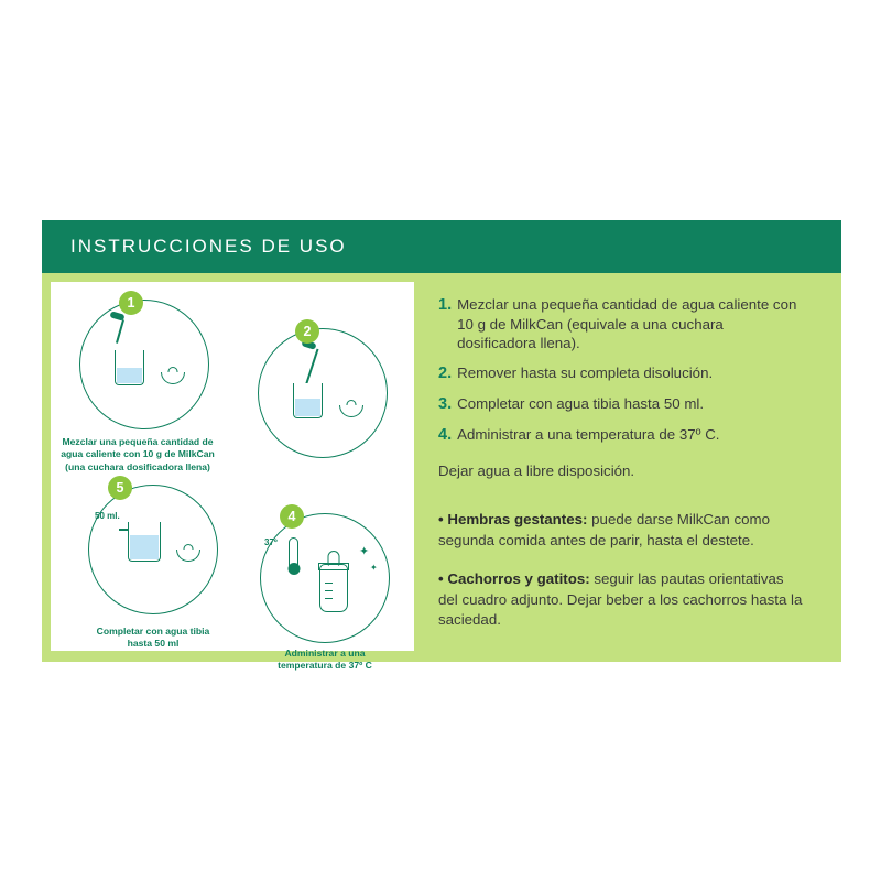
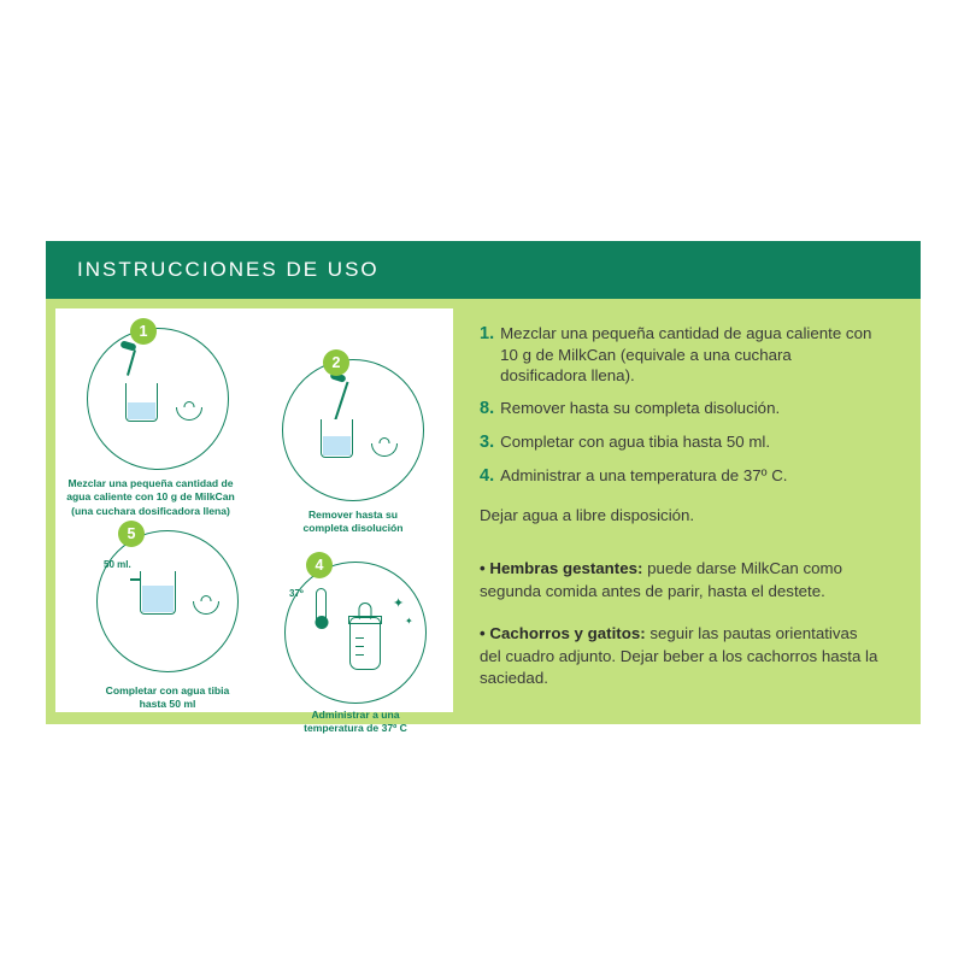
  INSTRUCCIONES DE USO
  1
  Mezclar una pequeña cantidad de
  agua caliente con 10 g de MilkCan
  (una cuchara dosificadora llena)
  2
+ Remover hasta su
+ completa disolución
  5
  50 ml.
  Completar con agua tibia
  hasta 50 ml
  4
  37º
  ✦
  ✦
  Administrar a una
  temperatura de 37º C
  1.
  Mezclar una pequeña cantidad de agua caliente con 10 g de MilkCan (equivale a una cuchara dosificadora llena).
- 2.
+ 8.
  Remover hasta su completa disolución.
  3.
  Completar con agua tibia hasta 50 ml.
  4.
  Administrar a una temperatura de 37º C.
  Dejar agua a libre disposición.
  • Hembras gestantes: puede darse MilkCan como segunda comida antes de parir, hasta el destete.
  • Cachorros y gatitos: seguir las pautas orientativas del cuadro adjunto. Dejar beber a los cachorros hasta la saciedad.
